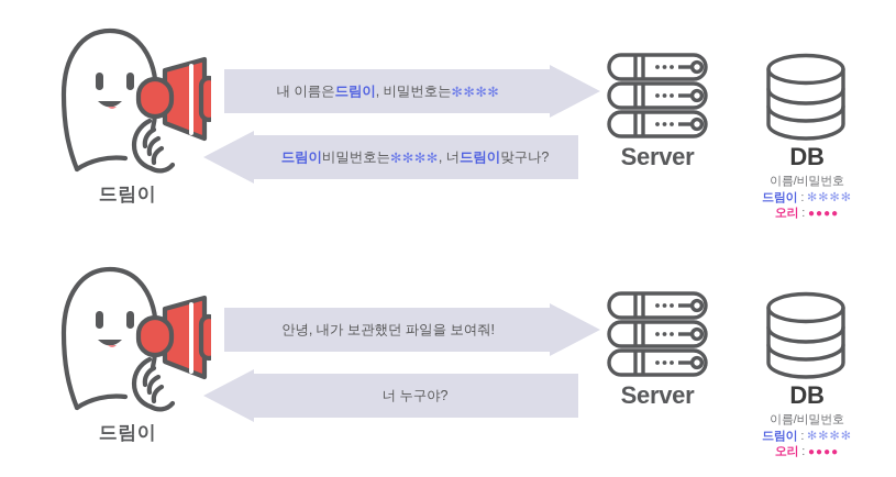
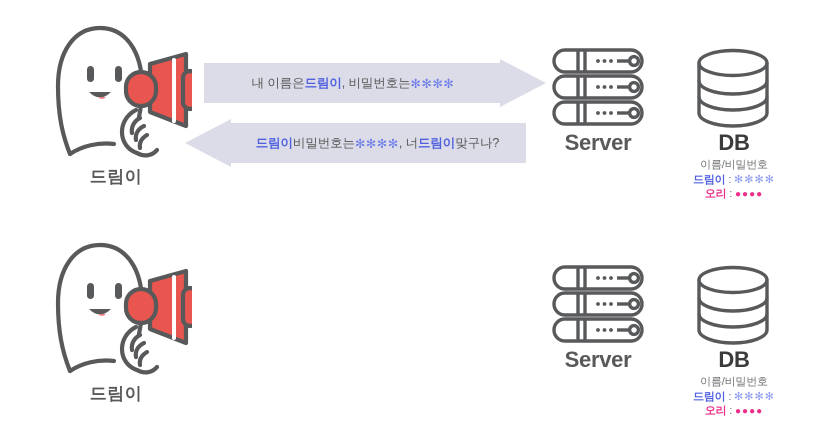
  드림이
  내 이름은
  드림이
  , 비밀번호는
  ✻✻✻✻
  드림이
  비밀번호는
  ✻✻✻✻
  , 너
  드림이
  맞구나?
  Server
  DB
  이름/비밀번호
  드림이 : ✻✻✻✻
  오리 : ●●●●
  드림이
- 안녕, 내가 보관했던 파일을 보여줘!
- 너 누구야?
  Server
  DB
  이름/비밀번호
  드림이 : ✻✻✻✻
  오리 : ●●●●
